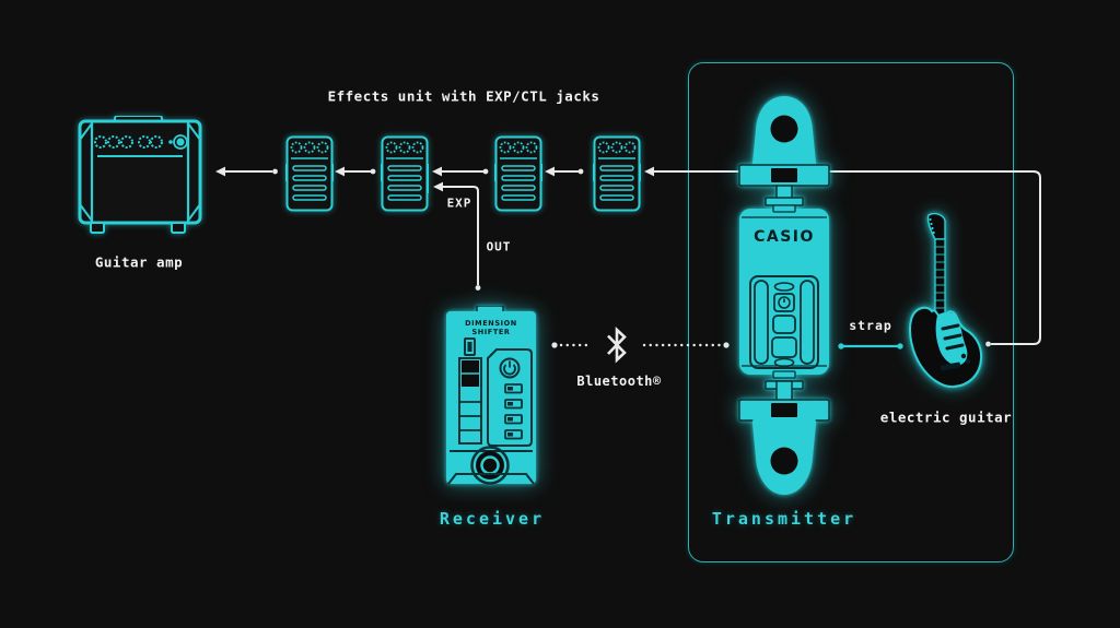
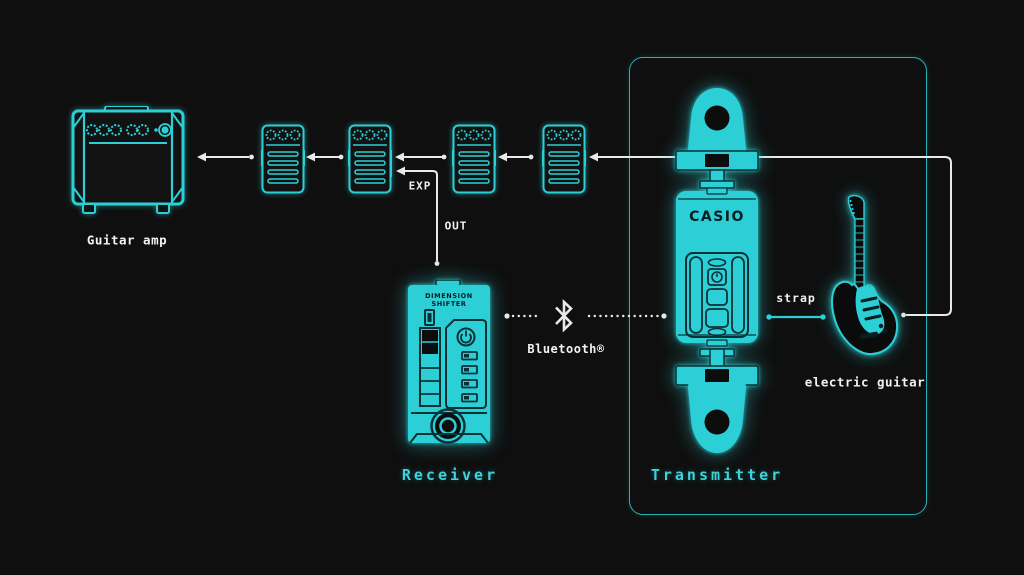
  DIMENSION
  SHIFTER
  CASIO
- Effects unit with EXP/CTL jacks
  Guitar amp
  EXP
  OUT
  Receiver
  Bluetooth®
  strap
  electric guitar
  Transmitter
